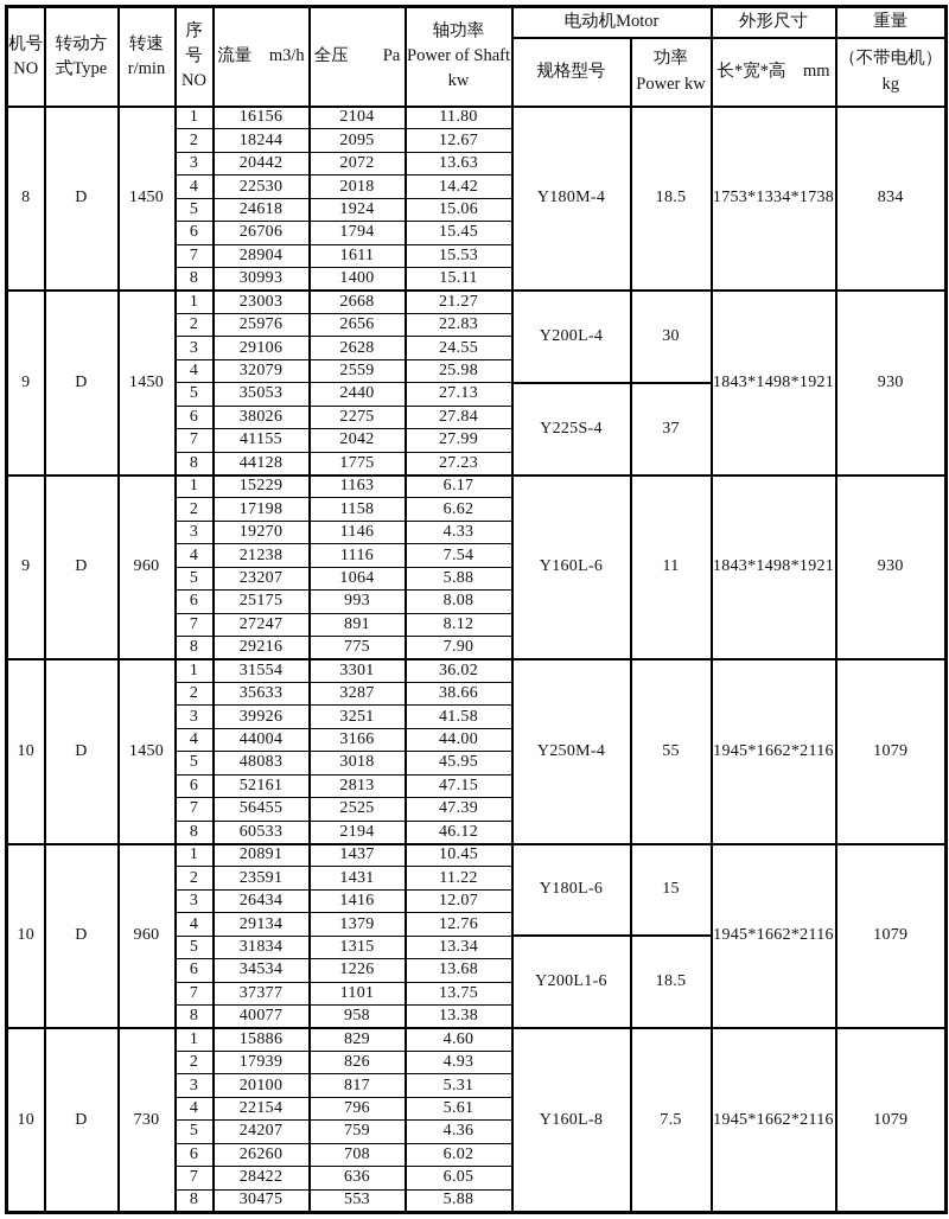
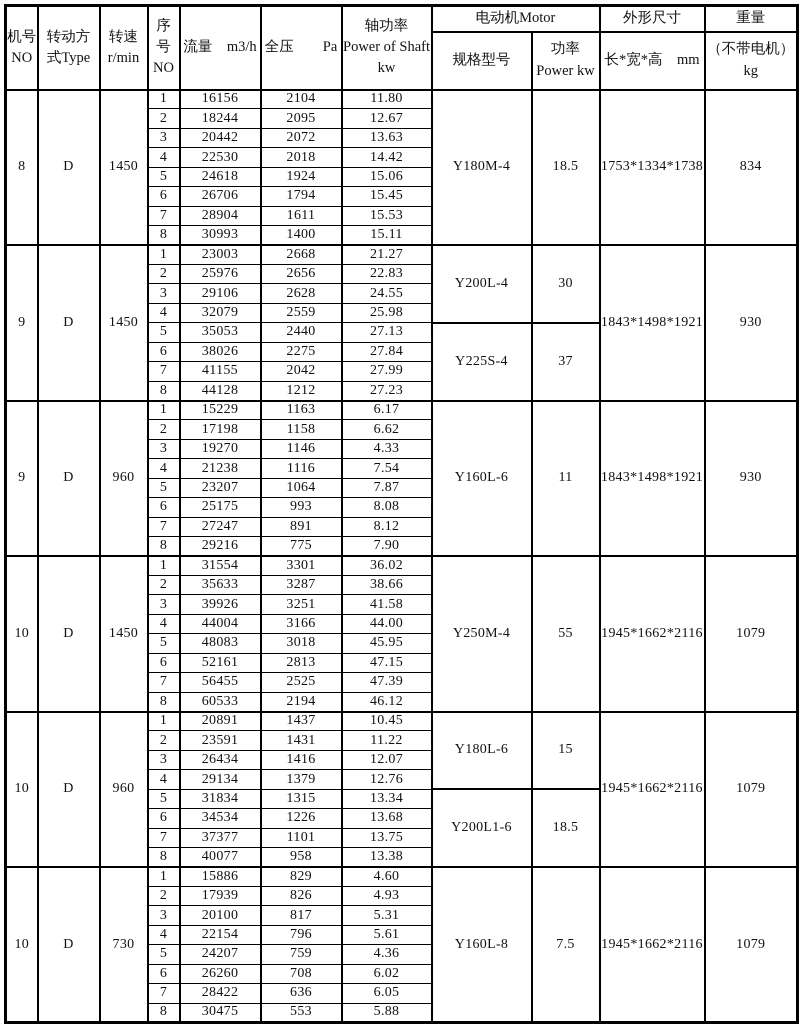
  机号 NO	转动方 式Type	转速 r/min	序 号 NO	流量 m3/h	全压 Pa	轴功率 Power of Shaft kw	电动机Motor	外形尺寸	重量
  规格型号	功率 Power kw	长*宽*高 mm	（不带电机） kg
  8	D	1450	1	16156	2104	11.80	Y180M-4	18.5	1753*1334*1738	834
  2	18244	2095	12.67
  3	20442	2072	13.63
  4	22530	2018	14.42
  5	24618	1924	15.06
  6	26706	1794	15.45
  7	28904	1611	15.53
  8	30993	1400	15.11
  9	D	1450	1	23003	2668	21.27	Y200L-4	30	1843*1498*1921	930
  2	25976	2656	22.83
  3	29106	2628	24.55
  4	32079	2559	25.98
  5	35053	2440	27.13	Y225S-4	37
  6	38026	2275	27.84
  7	41155	2042	27.99
- 8	44128	1775	27.23
+ 8	44128	1212	27.23
  9	D	960	1	15229	1163	6.17	Y160L-6	11	1843*1498*1921	930
  2	17198	1158	6.62
  3	19270	1146	4.33
  4	21238	1116	7.54
- 5	23207	1064	5.88
+ 5	23207	1064	7.87
  6	25175	993	8.08
  7	27247	891	8.12
  8	29216	775	7.90
  10	D	1450	1	31554	3301	36.02	Y250M-4	55	1945*1662*2116	1079
  2	35633	3287	38.66
  3	39926	3251	41.58
  4	44004	3166	44.00
  5	48083	3018	45.95
  6	52161	2813	47.15
  7	56455	2525	47.39
  8	60533	2194	46.12
  10	D	960	1	20891	1437	10.45	Y180L-6	15	1945*1662*2116	1079
  2	23591	1431	11.22
  3	26434	1416	12.07
  4	29134	1379	12.76
  5	31834	1315	13.34	Y200L1-6	18.5
  6	34534	1226	13.68
  7	37377	1101	13.75
  8	40077	958	13.38
  10	D	730	1	15886	829	4.60	Y160L-8	7.5	1945*1662*2116	1079
  2	17939	826	4.93
  3	20100	817	5.31
  4	22154	796	5.61
  5	24207	759	4.36
  6	26260	708	6.02
  7	28422	636	6.05
  8	30475	553	5.88
